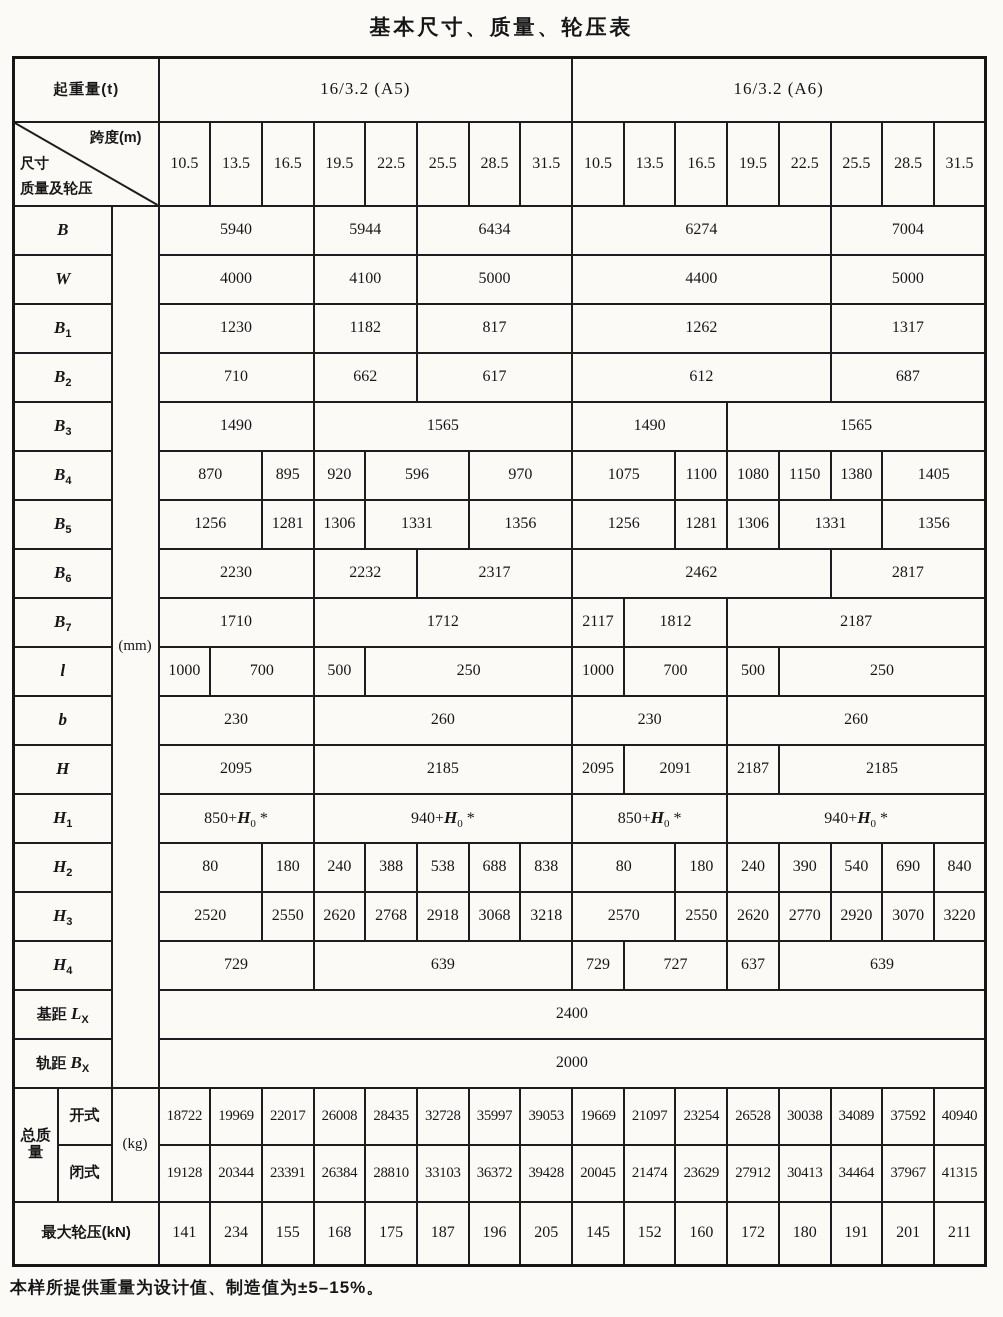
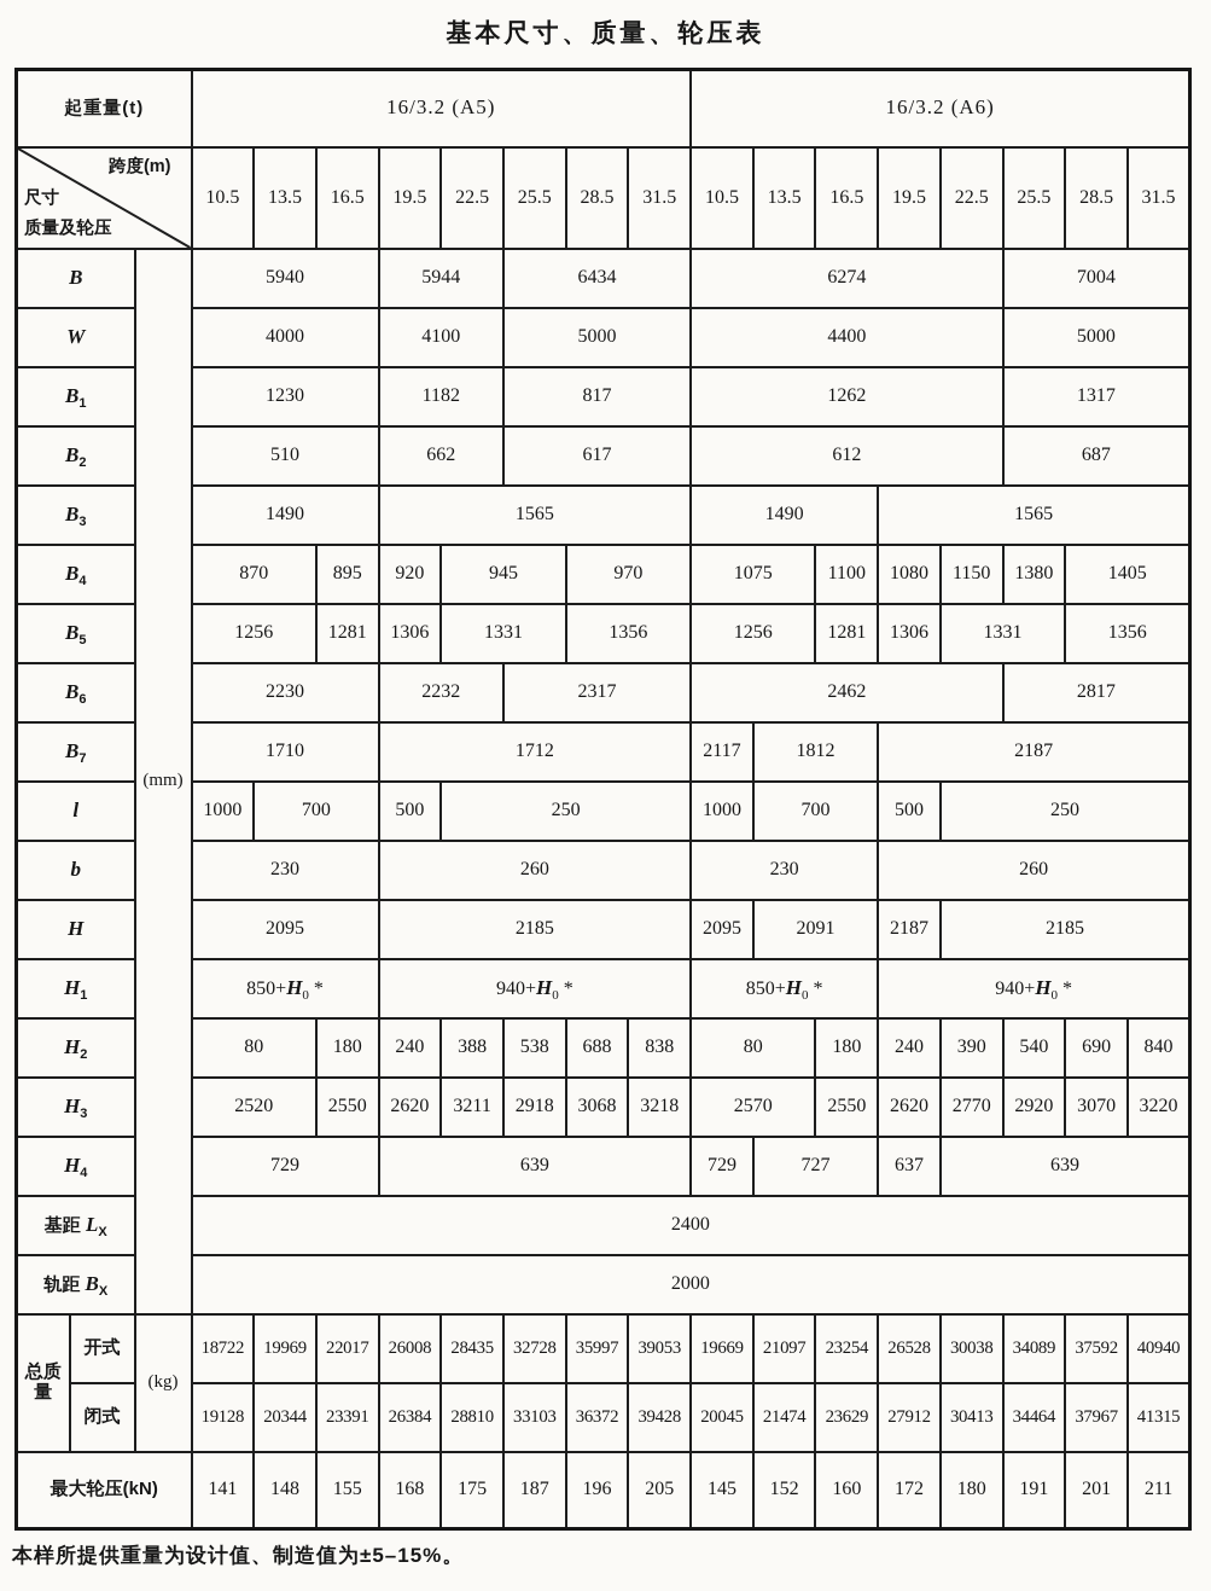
  基本尺寸、质量、轮压表
  起重量(t)	16/3.2 (A5)	16/3.2 (A6)
  跨度(m)尺寸质量及轮压	10.5	13.5	16.5	19.5	22.5	25.5	28.5	31.5	10.5	13.5	16.5	19.5	22.5	25.5	28.5	31.5
  B	(mm)	5940	5944	6434	6274	7004
  W	4000	4100	5000	4400	5000
  B1	1230	1182	817	1262	1317
- B2	710	662	617	612	687
+ B2	510	662	617	612	687
  B3	1490	1565	1490	1565
- B4	870	895	920	596	970	1075	1100	1080	1150	1380	1405
+ B4	870	895	920	945	970	1075	1100	1080	1150	1380	1405
  B5	1256	1281	1306	1331	1356	1256	1281	1306	1331	1356
  B6	2230	2232	2317	2462	2817
  B7	1710	1712	2117	1812	2187
  l	1000	700	500	250	1000	700	500	250
  b	230	260	230	260
  H	2095	2185	2095	2091	2187	2185
  H1	850+H0 *	940+H0 *	850+H0 *	940+H0 *
  H2	80	180	240	388	538	688	838	80	180	240	390	540	690	840
- H3	2520	2550	2620	2768	2918	3068	3218	2570	2550	2620	2770	2920	3070	3220
+ H3	2520	2550	2620	3211	2918	3068	3218	2570	2550	2620	2770	2920	3070	3220
  H4	729	639	729	727	637	639
  基距 LX	2400
  轨距 BX	2000
  总质量	开式	(kg)	18722	19969	22017	26008	28435	32728	35997	39053	19669	21097	23254	26528	30038	34089	37592	40940
  闭式	19128	20344	23391	26384	28810	33103	36372	39428	20045	21474	23629	27912	30413	34464	37967	41315
- 最大轮压(kN)	141	234	155	168	175	187	196	205	145	152	160	172	180	191	201	211
+ 最大轮压(kN)	141	148	155	168	175	187	196	205	145	152	160	172	180	191	201	211
  本样所提供重量为设计值、制造值为±5–15%。
